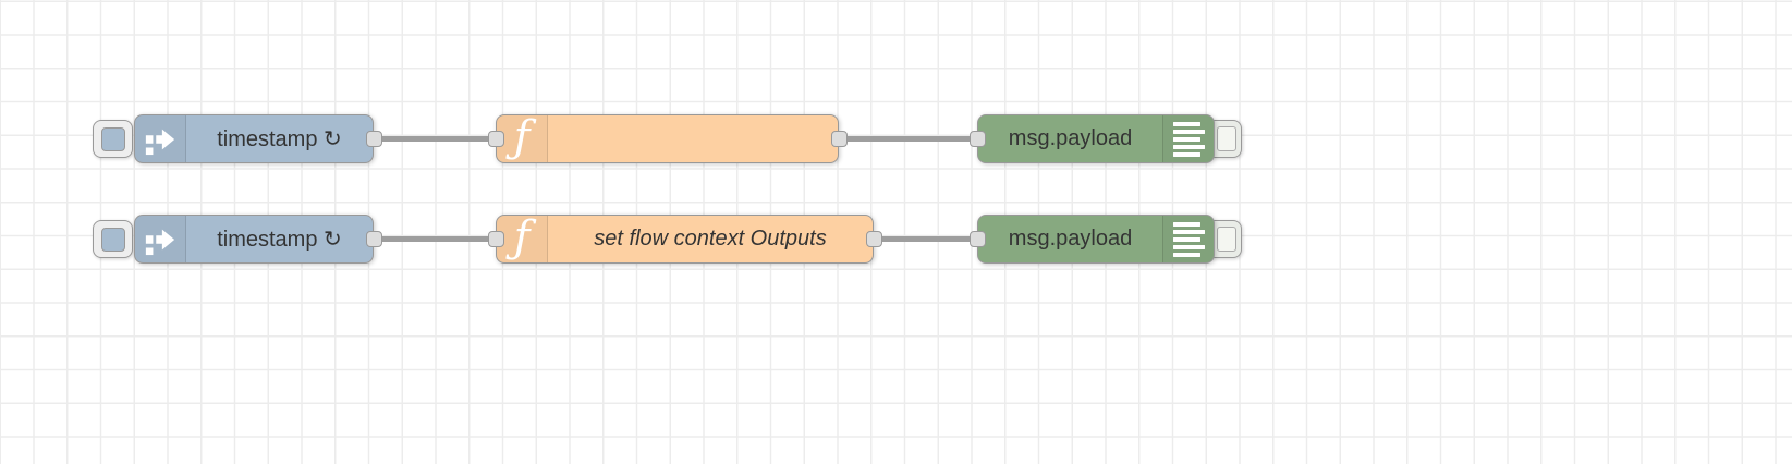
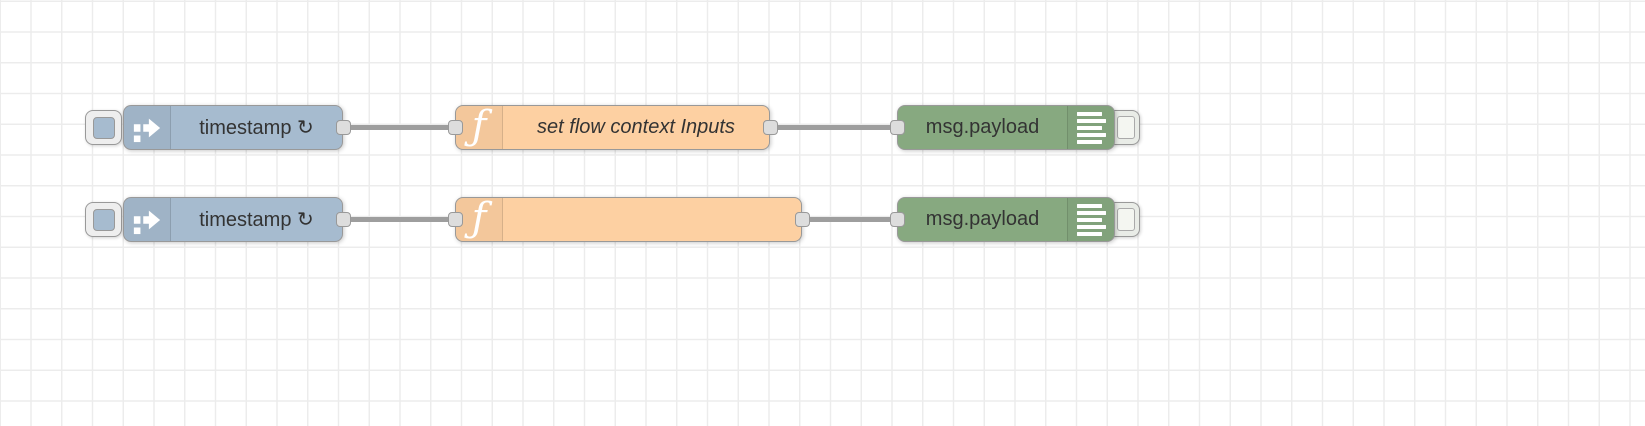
  timestamp ↻
  ƒ
+ set flow context Inputs
  msg.payload
  timestamp ↻
  ƒ
- set flow context Outputs
  msg.payload
